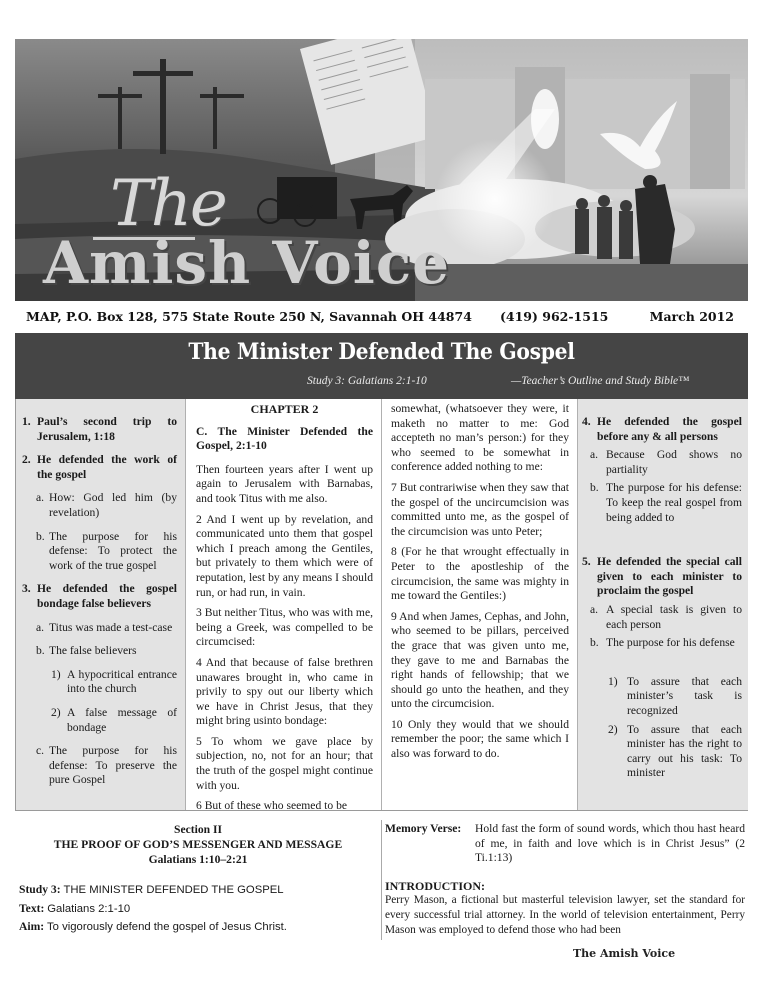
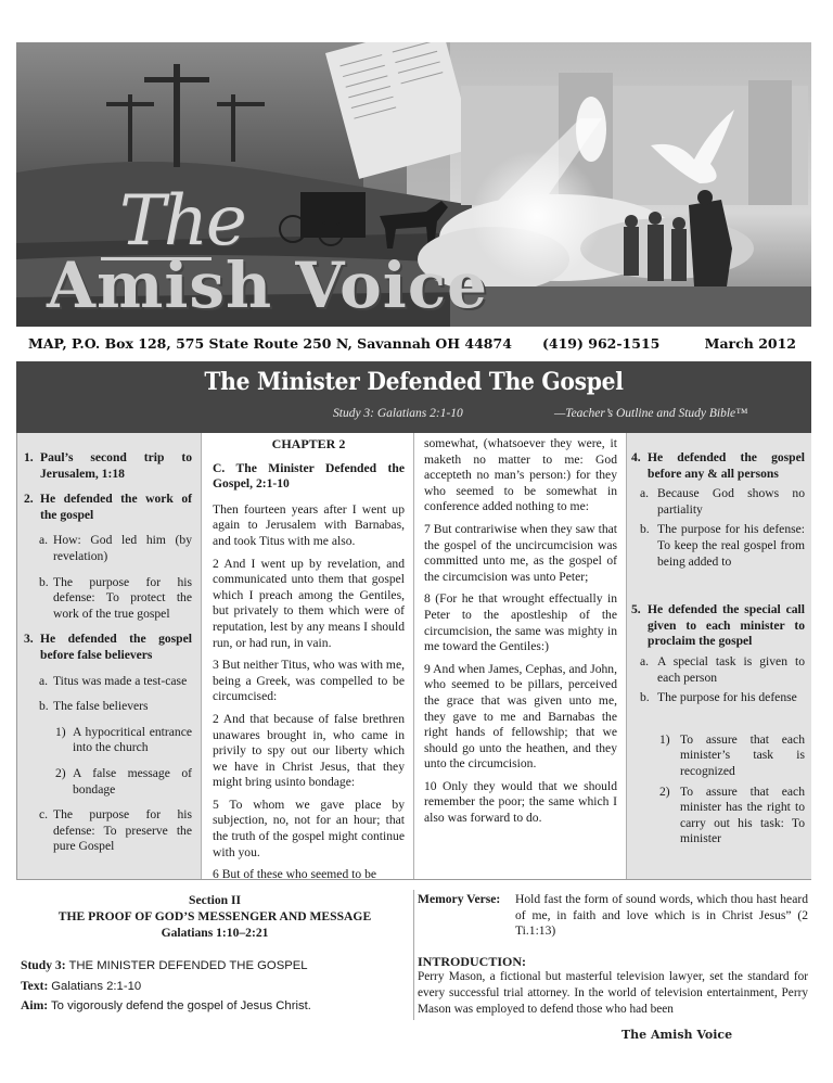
  The
  Amish Voice
  MAP, P.O. Box 128, 575 State Route 250 N, Savannah OH 44874
  (419) 962-1515
  March 2012
  The Minister Defended The Gospel
  Study 3: Galatians 2:1-10
  —Teacher’s Outline and Study Bible™
  1.
  Paul’s second trip to Jerusalem, 1:18
  2.
  He defended the work of the gospel
  a.
  How: God led him (by revelation)
  b.
  The purpose for his defense: To protect the work of the true gospel
  3.
- He defended the gospel bondage false believers
+ He defended the gospel before false believers
  a.
  Titus was made a test-case
  b.
  The false believers
  1)
  A hypocritical entrance into the church
  2)
  A false message of bondage
  c.
  The purpose for his defense: To preserve the pure Gospel
  CHAPTER 2
  C. The Minister Defended the Gospel, 2:1-10
  Then fourteen years after I went up again to Jerusalem with Barnabas, and took Titus with me also.
  2 And I went up by revelation, and communicated unto them that gospel which I preach among the Gentiles, but privately to them which were of reputation, lest by any means I should run, or had run, in vain.
  3 But neither Titus, who was with me, being a Greek, was compelled to be circumcised:
- 4 And that because of false brethren unawares brought in, who came in privily to spy out our liberty which we have in Christ Jesus, that they might bring usinto bondage:
+ 2 And that because of false brethren unawares brought in, who came in privily to spy out our liberty which we have in Christ Jesus, that they might bring usinto bondage:
  5 To whom we gave place by subjection, no, not for an hour; that the truth of the gospel might continue with you.
  6 But of these who seemed to be
  somewhat, (whatsoever they were, it maketh no matter to me: God accepteth no man’s person:) for they who seemed to be somewhat in conference added nothing to me:
  7 But contrariwise when they saw that the gospel of the uncircumcision was committed unto me, as the gospel of the circumcision was unto Peter;
  8 (For he that wrought effectually in Peter to the apostleship of the circumcision, the same was mighty in me toward the Gentiles:)
  9 And when James, Cephas, and John, who seemed to be pillars, perceived the grace that was given unto me, they gave to me and Barnabas the right hands of fellowship; that we should go unto the heathen, and they unto the circumcision.
  10 Only they would that we should remember the poor; the same which I also was forward to do.
  4.
  He defended the gospel before any & all persons
  a.
  Because God shows no partiality
  b.
  The purpose for his defense: To keep the real gospel from being added to
  5.
  He defended the special call given to each minister to proclaim the gospel
  a.
  A special task is given to each person
  b.
  The purpose for his defense
  1)
  To assure that each minister’s task is recognized
  2)
  To assure that each minister has the right to carry out his task: To minister
  Section II
  THE PROOF OF GOD’S MESSENGER AND MESSAGE
  Galatians 1:10–2:21
  Study 3: THE MINISTER DEFENDED THE GOSPEL
  Text: Galatians 2:1-10
  Aim: To vigorously defend the gospel of Jesus Christ.
  Memory Verse:
  Hold fast the form of sound words, which thou hast heard of me, in faith and love which is in Christ Jesus” (2 Ti.1:13)
  INTRODUCTION:
  Perry Mason, a fictional but masterful television lawyer, set the standard for every successful trial attorney. In the world of television entertainment, Perry Mason was employed to defend those who had been
  The Amish Voice
